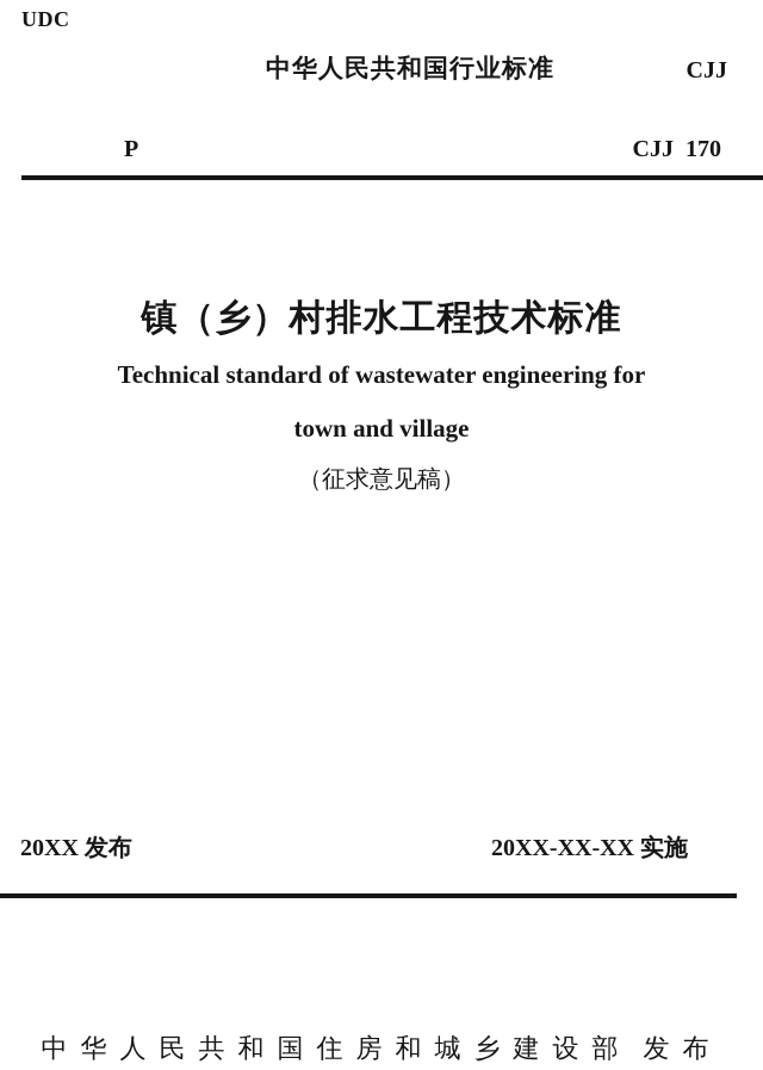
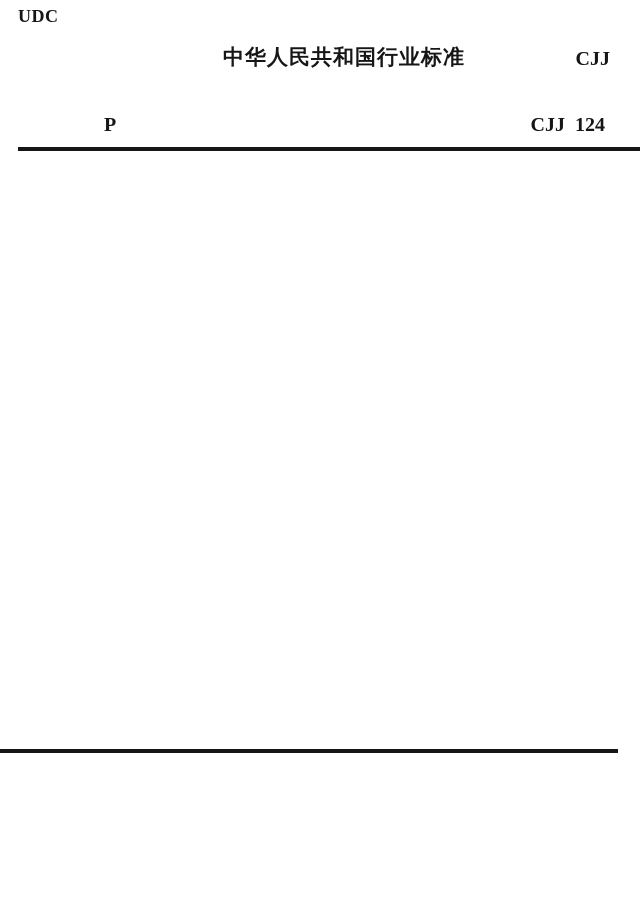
  UDC
  中华人民共和国行业标准
  CJJ
  P
- CJJ 170
+ CJJ 124
- 镇（乡）村排水工程技术标准
- Technical standard of wastewater engineering for
- town and village
- （征求意见稿）
- 20XX 发布
- 20XX-XX-XX 实施
- 中华人民共和国住房和城乡建设部 发布
